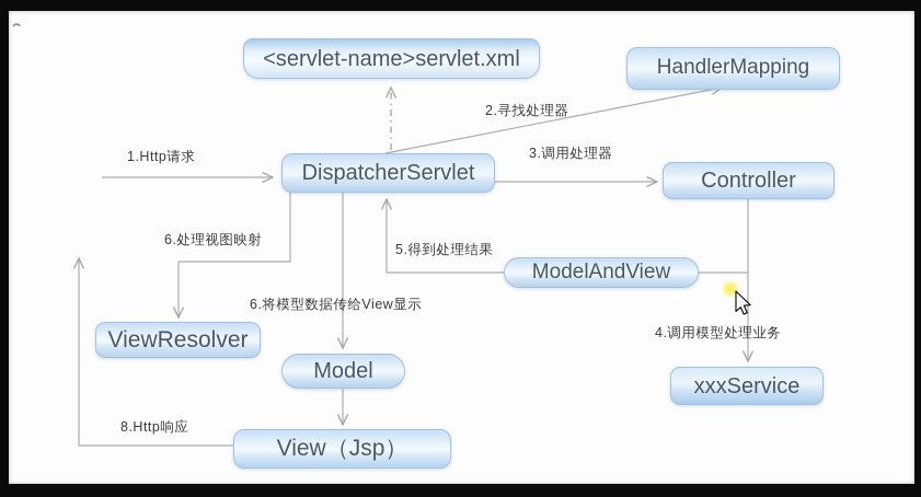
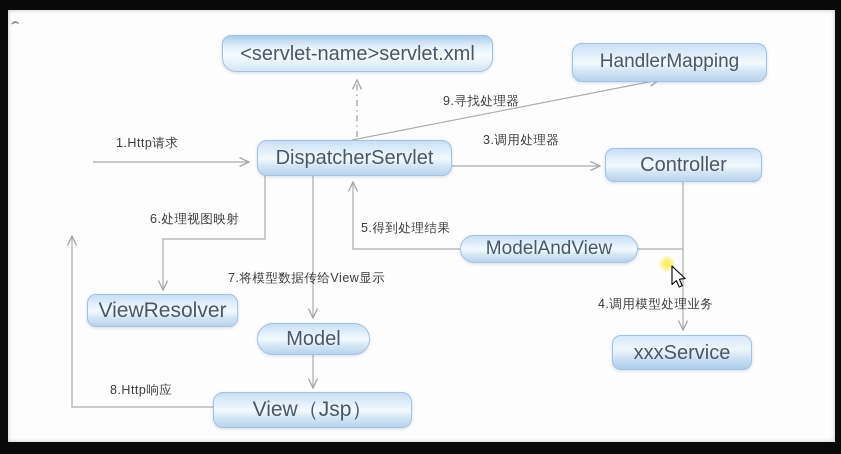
  <servlet-name>servlet.xml
  HandlerMapping
  DispatcherServlet
  Controller
  ModelAndView
  ViewResolver
  Model
  View（Jsp）
  xxxService
  1.Http请求
- 2.寻找处理器
+ 9.寻找处理器
  3.调用处理器
  4.调用模型处理业务
  5.得到处理结果
  6.处理视图映射
- 6.将模型数据传给View显示
+ 7.将模型数据传给View显示
  8.Http响应
